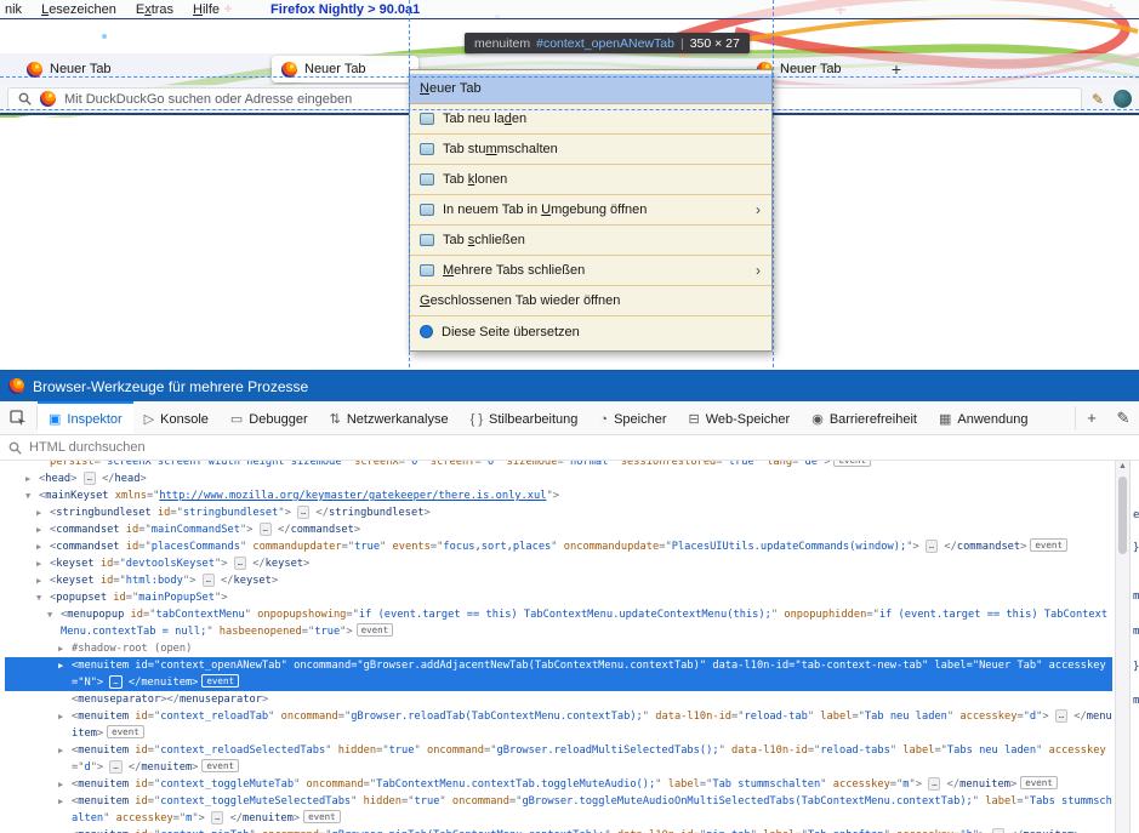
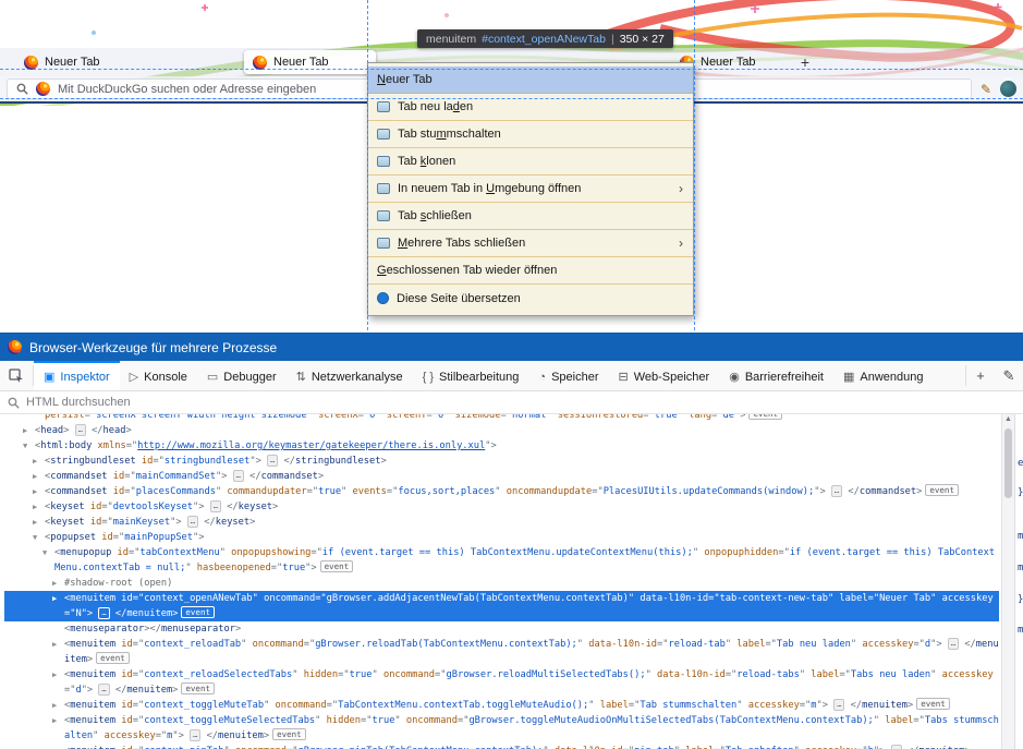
- nik
- Lesezeichen
- Extras
- Hilfe
- Firefox Nightly > 90.0a1
  Neuer Tab
  Neuer Tab
  Neuer Tab
  +
  Mit DuckDuckGo suchen oder Adresse eingeben
  ✎
  Neuer Tab
  Tab neu laden
  Tab stummschalten
  Tab klonen
  In neuem Tab in Umgebung öffnen
  ›
  Tab schließen
  Mehrere Tabs schließen
  ›
  Geschlossenen Tab wieder öffnen
  Diese Seite übersetzen
  menuitem
  #context_openANewTab
  |
  350 × 27
  Browser-Werkzeuge für mehrere Prozesse
  ▣
  Inspektor
  ▷
  Konsole
  ▭
  Debugger
  ⇅
  Netzwerkanalyse
  { }
  Stilbearbeitung
  ◔
  Speicher
  ⊟
  Web-Speicher
  ◉
  Barrierefreiheit
  ▦
  Anwendung
  +
  ✎
  HTML durchsuchen
  persist="screenX screenY width height sizemode" screenX="0" screenY="0" sizemode="normal" sessionrestored="true" lang="de"> event
  ▶ <head> … </head>
- ▼ <mainKeyset xmlns="http://www.mozilla.org/keymaster/gatekeeper/there.is.only.xul">
+ ▼ <html:body xmlns="http://www.mozilla.org/keymaster/gatekeeper/there.is.only.xul">
  ▶ <stringbundleset id="stringbundleset"> … </stringbundleset>
  ▶ <commandset id="mainCommandSet"> … </commandset>
  ▶ <commandset id="placesCommands" commandupdater="true" events="focus,sort,places" oncommandupdate="PlacesUIUtils.updateCommands(window);"> … </commandset> event
  ▶ <keyset id="devtoolsKeyset"> … </keyset>
- ▶ <keyset id="html:body"> … </keyset>
+ ▶ <keyset id="mainKeyset"> … </keyset>
  ▼ <popupset id="mainPopupSet">
  ▼ <menupopup id="tabContextMenu" onpopupshowing="if (event.target == this) TabContextMenu.updateContextMenu(this);" onpopuphidden="if (event.target == this) TabContextMenu.contextTab = null;" hasbeenopened="true"> event
  ▶ #shadow-root (open)
  ▶ <menuitem id="context_openANewTab" oncommand="gBrowser.addAdjacentNewTab(TabContextMenu.contextTab)" data-l10n-id="tab-context-new-tab" label="Neuer Tab" accesskey="N"> … </menuitem> event
  <menuseparator></menuseparator>
  ▶ <menuitem id="context_reloadTab" oncommand="gBrowser.reloadTab(TabContextMenu.contextTab);" data-l10n-id="reload-tab" label="Tab neu laden" accesskey="d"> … </menuitem> event
  ▶ <menuitem id="context_reloadSelectedTabs" hidden="true" oncommand="gBrowser.reloadMultiSelectedTabs();" data-l10n-id="reload-tabs" label="Tabs neu laden" accesskey="d"> … </menuitem> event
  ▶ <menuitem id="context_toggleMuteTab" oncommand="TabContextMenu.contextTab.toggleMuteAudio();" label="Tab stummschalten" accesskey="m"> … </menuitem> event
  ▶ <menuitem id="context_toggleMuteSelectedTabs" hidden="true" oncommand="gBrowser.toggleMuteAudioOnMultiSelectedTabs(TabContextMenu.contextTab);" label="Tabs stummschalten" accesskey="m"> … </menuitem> event
  }
  }
